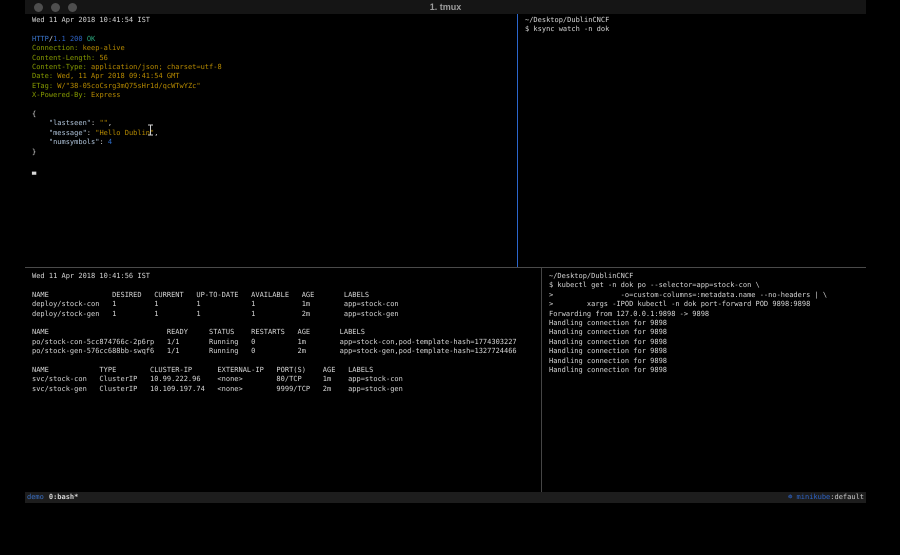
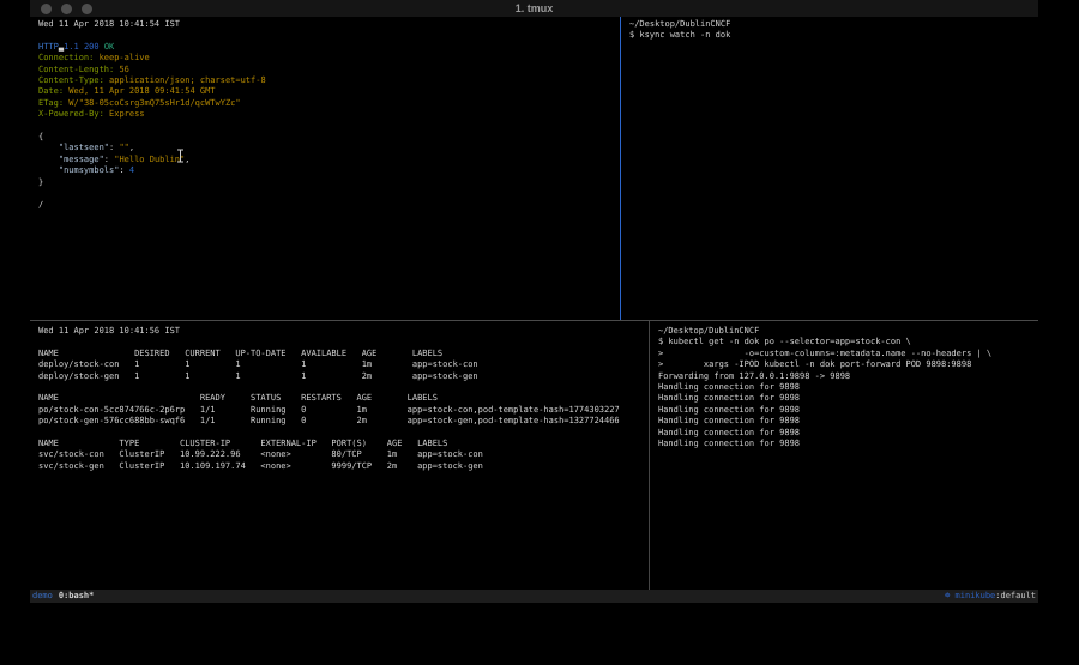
  1. tmux
  Wed 11 Apr 2018 10:41:54 IST
- HTTP/1.1 200 OK
+ HTTP▃1.1 200 OK
  Connection: keep-alive
  Content-Length: 56
  Content-Type: application/json; charset=utf-8
  Date: Wed, 11 Apr 2018 09:41:54 GMT
  ETag: W/"38-05coCsrg3mQ75sHr1d/qcWTwYZc"
  X-Powered-By: Express
  {
  "lastseen": "",
  "message": "Hello Dublin",
  "numsymbols": 4
  }
- ▃
+ /
  ~/Desktop/DublinCNCF
  $ ksync watch -n dok
  Wed 11 Apr 2018 10:41:56 IST
  NAME DESIRED CURRENT UP-TO-DATE AVAILABLE AGE LABELS
  deploy/stock-con 1 1 1 1 1m app=stock-con
  deploy/stock-gen 1 1 1 1 2m app=stock-gen
  NAME READY STATUS RESTARTS AGE LABELS
  po/stock-con-5cc874766c-2p6rp 1/1 Running 0 1m app=stock-con,pod-template-hash=1774303227
  po/stock-gen-576cc688bb-swqf6 1/1 Running 0 2m app=stock-gen,pod-template-hash=1327724466
  NAME TYPE CLUSTER-IP EXTERNAL-IP PORT(S) AGE LABELS
  svc/stock-con ClusterIP 10.99.222.96 <none> 80/TCP 1m app=stock-con
  svc/stock-gen ClusterIP 10.109.197.74 <none> 9999/TCP 2m app=stock-gen
  ~/Desktop/DublinCNCF
  $ kubectl get -n dok po --selector=app=stock-con \
  > -o=custom-columns=:metadata.name --no-headers | \
  > xargs -IPOD kubectl -n dok port-forward POD 9898:9898
  Forwarding from 127.0.0.1:9898 -> 9898
  Handling connection for 9898
  Handling connection for 9898
  Handling connection for 9898
  Handling connection for 9898
  Handling connection for 9898
  Handling connection for 9898
  demo
  0:bash*
  ☸
  minikube
  :default
